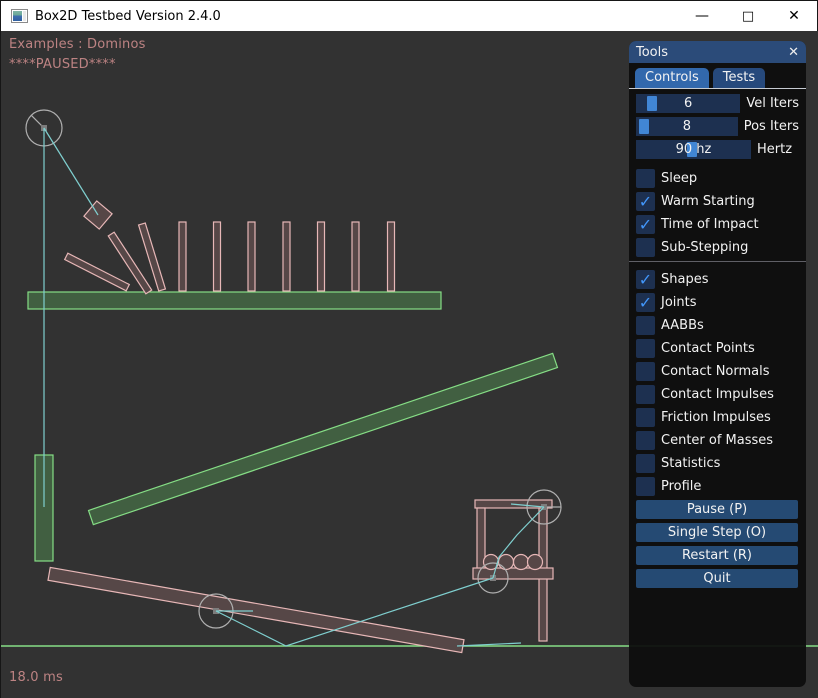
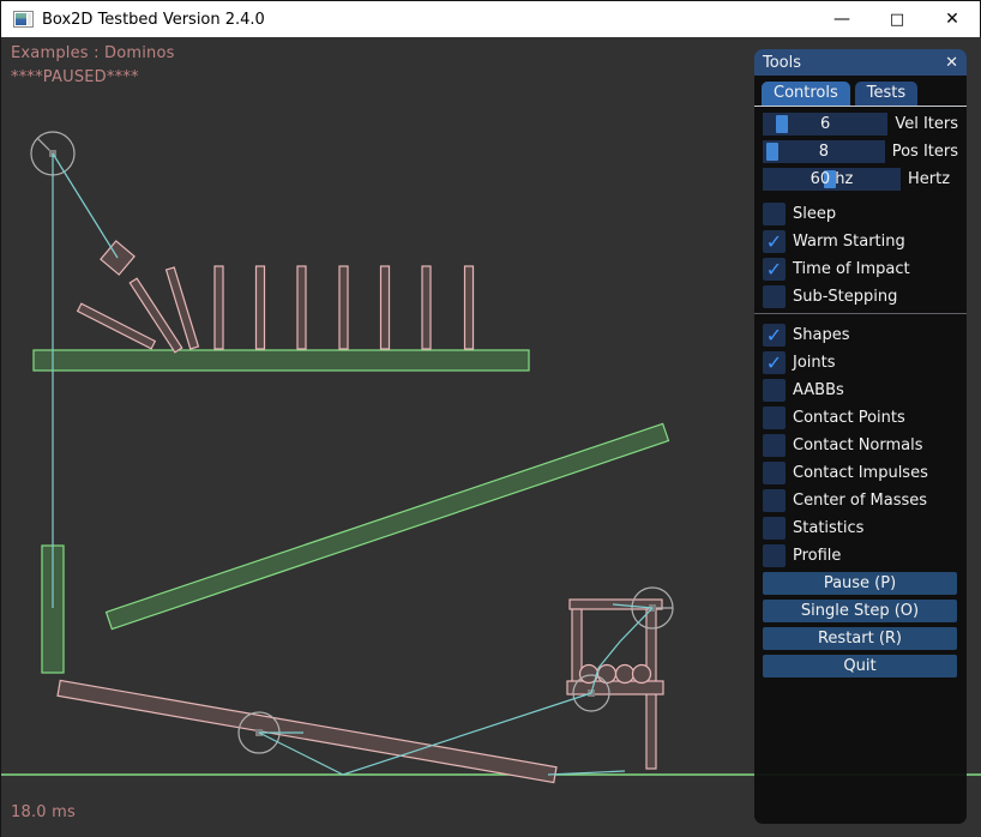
  Box2D Testbed Version 2.4.0
  —
  □
  ✕
  Examples : Dominos
  ****PAUSED****
  18.0 ms
  Tools
  ✕
  Controls
  Tests
  6
  Vel Iters
  8
  Pos Iters
- 90 hz
+ 60 hz
  Hertz
  Sleep
  Warm Starting
  Time of Impact
  Sub-Stepping
  Shapes
  Joints
  AABBs
  Contact Points
  Contact Normals
  Contact Impulses
- Friction Impulses
  Center of Masses
  Statistics
  Profile
  Pause (P)
  Single Step (O)
  Restart (R)
  Quit
